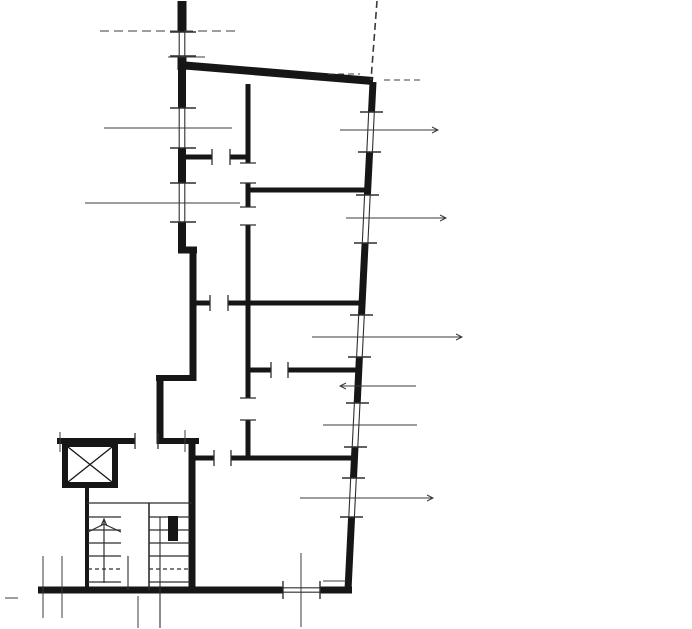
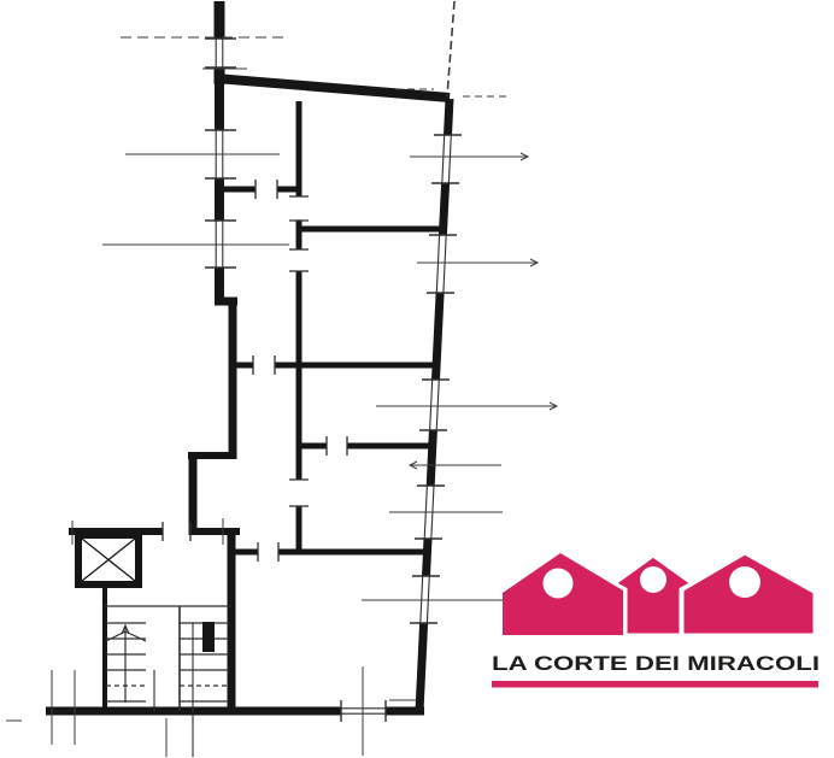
+ LA CORTE DEI MIRACOLI
